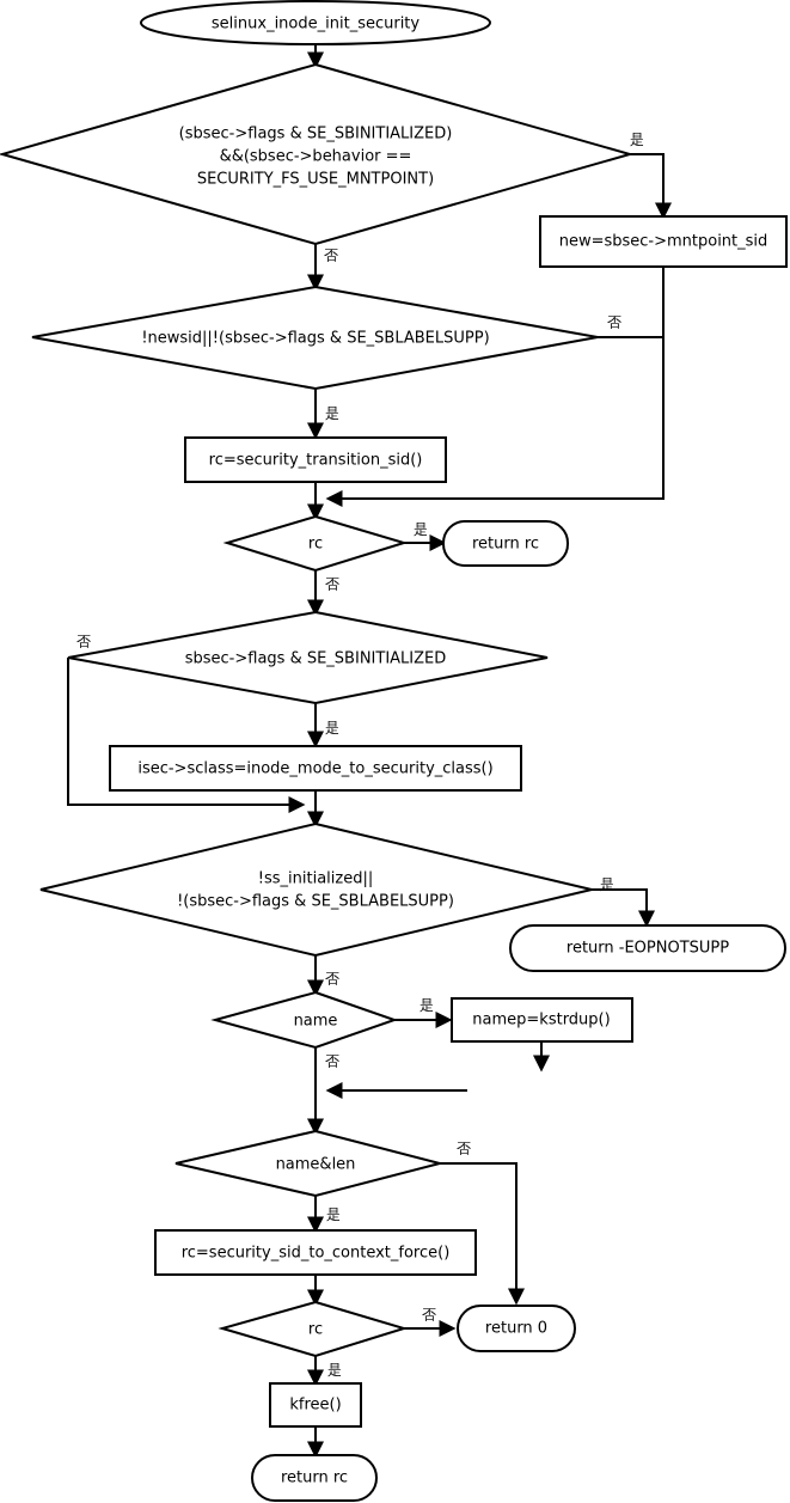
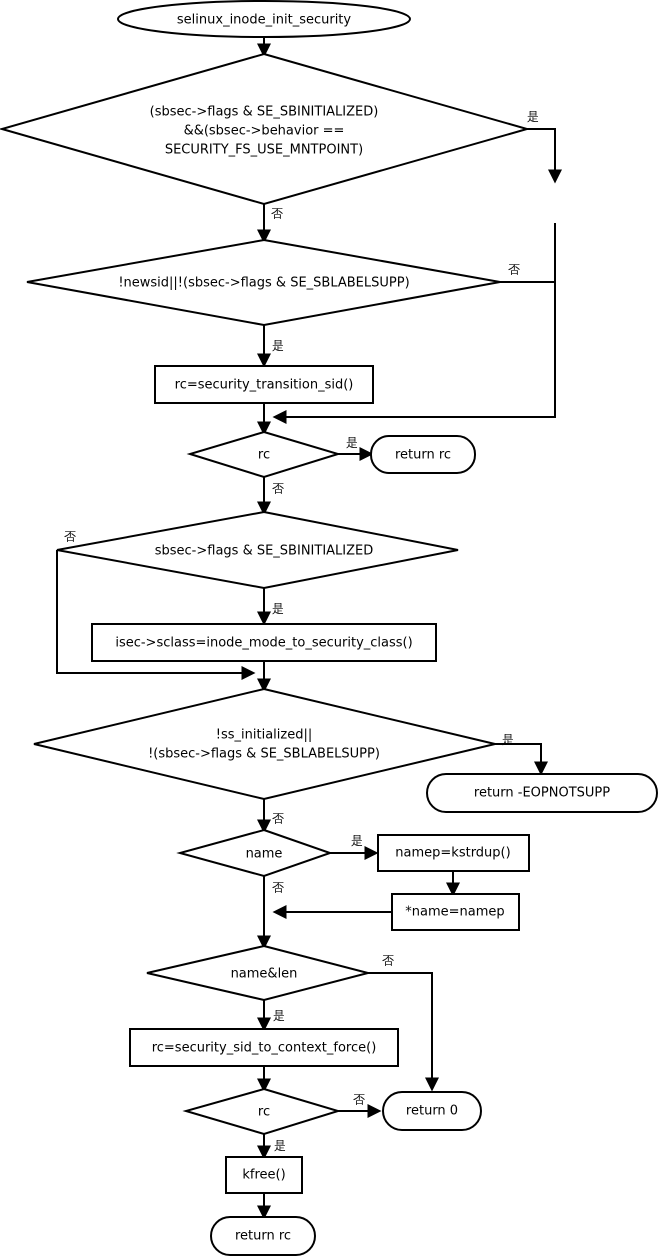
  selinux_inode_init_security
  (sbsec->flags & SE_SBINITIALIZED)
  &&(sbsec->behavior ==
  SECURITY_FS_USE_MNTPOINT)
- new=sbsec->mntpoint_sid
  !newsid||!(sbsec->flags & SE_SBLABELSUPP)
  rc=security_transition_sid()
  rc
  return rc
  sbsec->flags & SE_SBINITIALIZED
  isec->sclass=inode_mode_to_security_class()
  !ss_initialized||
  !(sbsec->flags & SE_SBLABELSUPP)
  return -EOPNOTSUPP
  name
  namep=kstrdup()
+ *name=namep
  name&len
  rc=security_sid_to_context_force()
  rc
  return 0
  kfree()
  return rc
  是
  否
  否
  是
  是
  否
  否
  是
  是
  否
  是
  否
  否
  是
  否
  是
